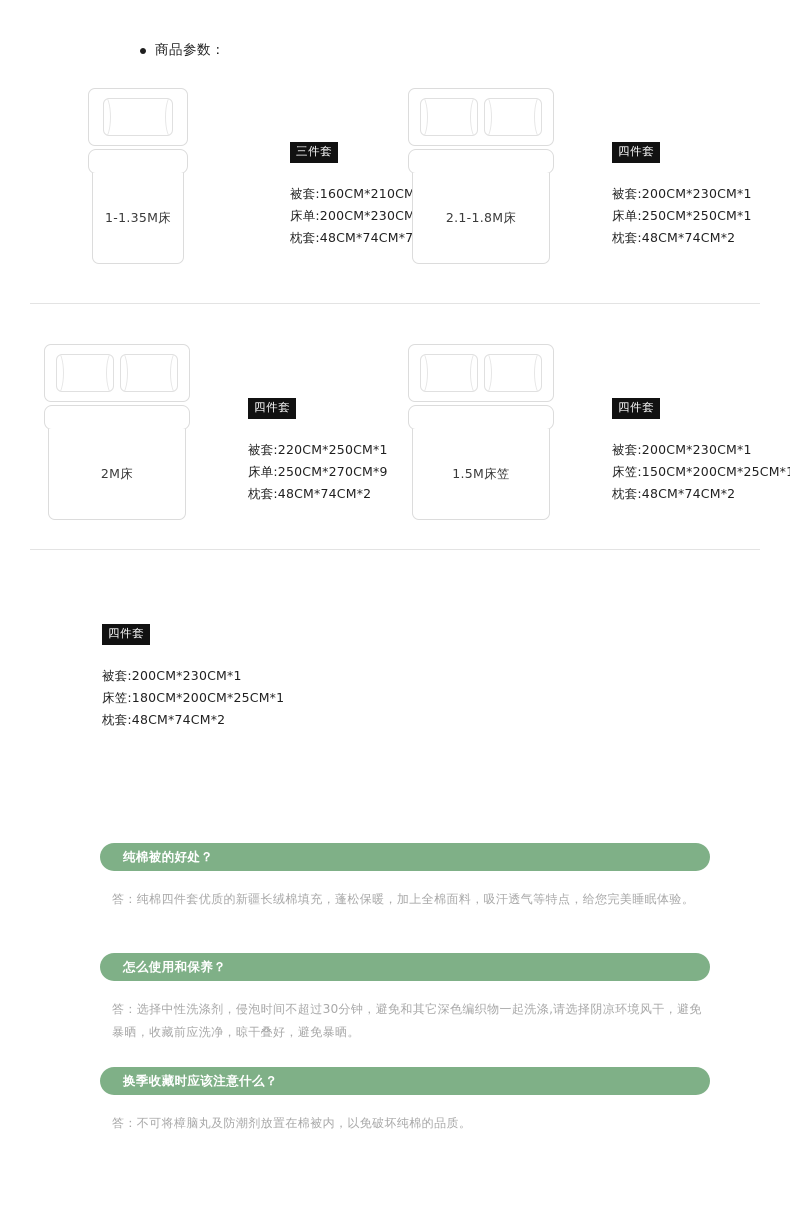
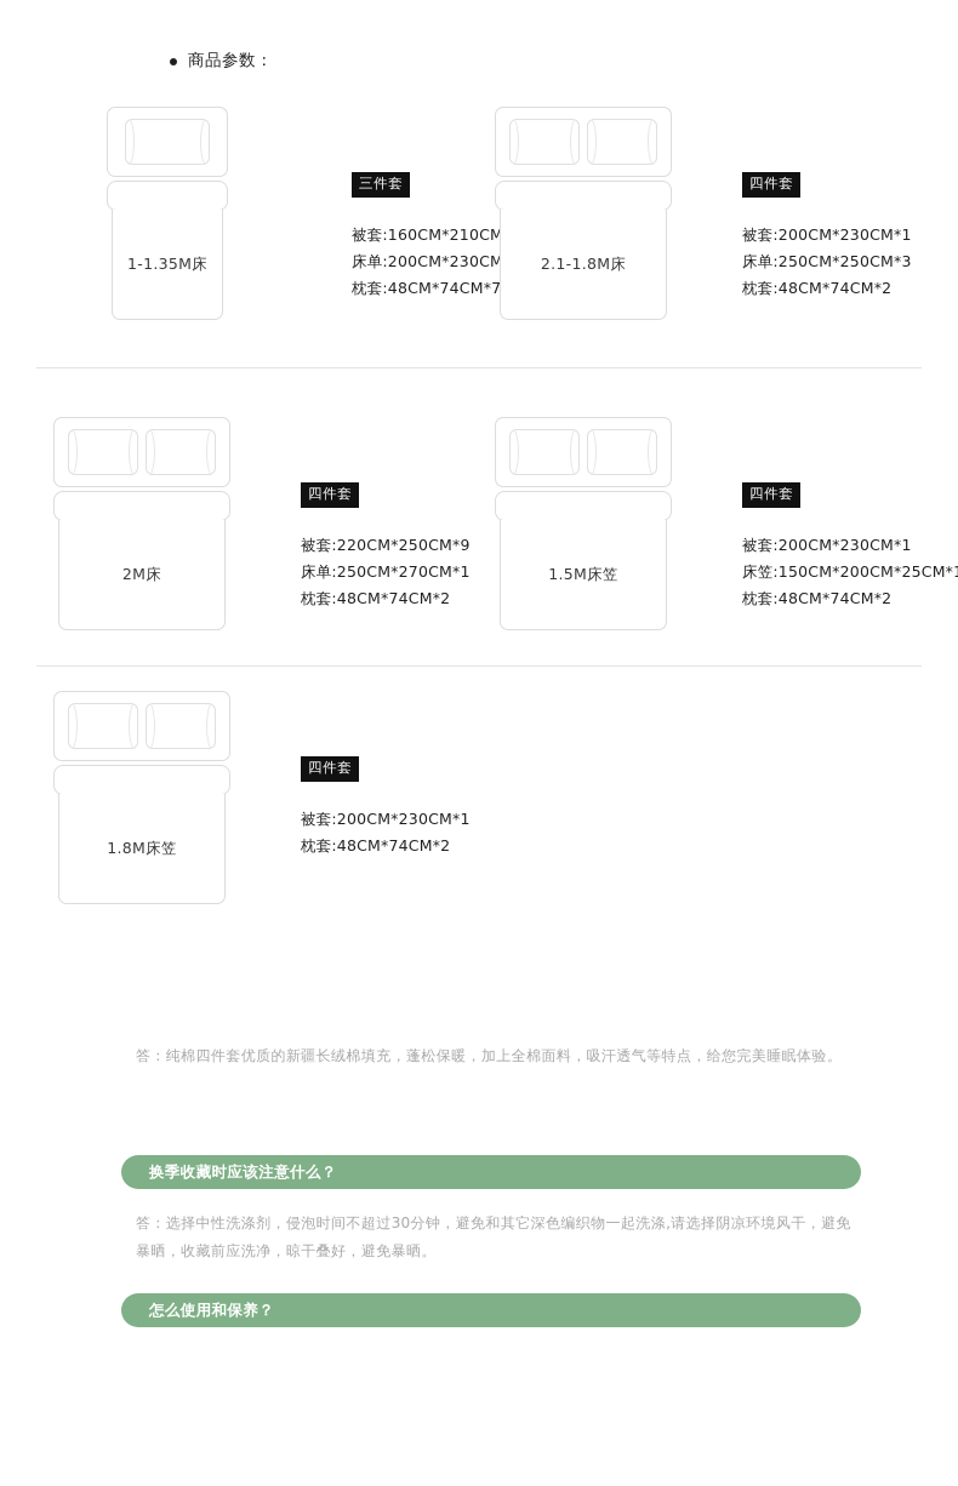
  商品参数：
  1-1.35M床
  三件套
  被套:160CM*210CM
  床单:200CM*230CM
  枕套:48CM*74CM*7
  2.1-1.8M床
  四件套
  被套:200CM*230CM*1
- 床单:250CM*250CM*1
+ 床单:250CM*250CM*3
  枕套:48CM*74CM*2
  2M床
  四件套
- 被套:220CM*250CM*1
+ 被套:220CM*250CM*9
- 床单:250CM*270CM*9
+ 床单:250CM*270CM*1
  枕套:48CM*74CM*2
  1.5M床笠
  四件套
  被套:200CM*230CM*1
  床笠:150CM*200CM*25CM*
  枕套:48CM*74CM*2
+ 1.8M床笠
  四件套
  被套:200CM*230CM*1
- 床笠:180CM*200CM*25CM*1
  枕套:48CM*74CM*2
- 纯棉被的好处？
  答：纯棉四件套优质的新疆长绒棉填充，蓬松保暖，加上全棉面料，吸汗透气等特点，给您完美睡眠体验。
- 怎么使用和保养？
+ 换季收藏时应该注意什么？
  答：选择中性洗涤剂，侵泡时间不超过30分钟，避免和其它深色编织物一起洗涤,请选择阴凉环境风干，避免暴晒，收藏前应洗净，晾干叠好，避免暴晒。
- 换季收藏时应该注意什么？
+ 怎么使用和保养？
- 答：不可将樟脑丸及防潮剂放置在棉被内，以免破坏纯棉的品质。
